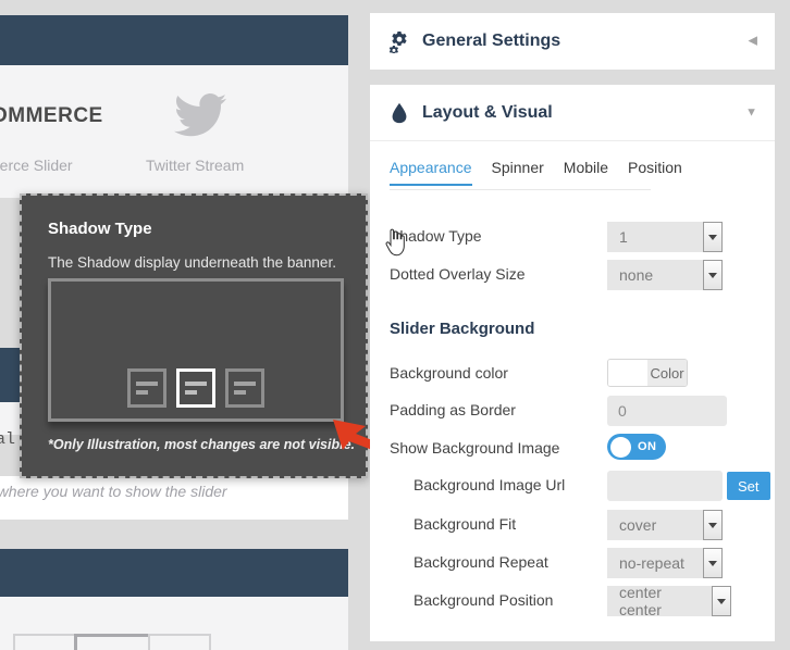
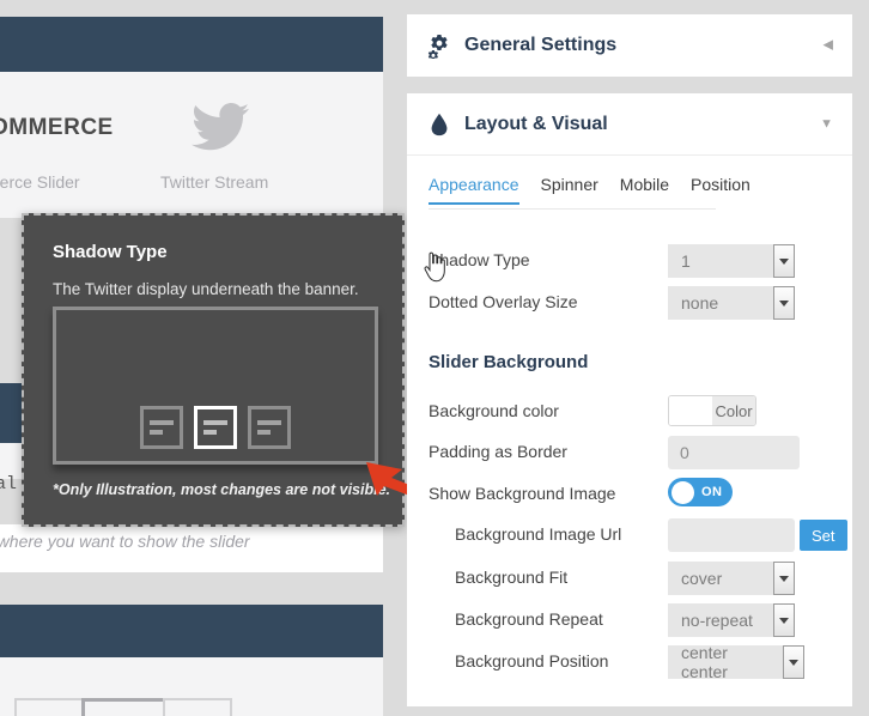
  MMERCE
  erce Slider
  Twitter Stream
  al
  where you want to show the slider
  Shadow Type
- The Shadow display underneath the banner.
+ The Twitter display underneath the banner.
  *Only Illustration, most changes are not visibe.
  General Settings
  ◀
  Layout & Visual
  ▼
  Appearance
  Spinner
  Mobile
  Position
  adow Type
  1
  Dotted Overlay Size
  none
  Slider Background
  Background color
  Color
  Padding as Border
  0
  Show Background Image
  ON
  Background Image Url
  Set
  Background Fit
  cover
  Background Repeat
  no-repeat
  Background Position
  center center
